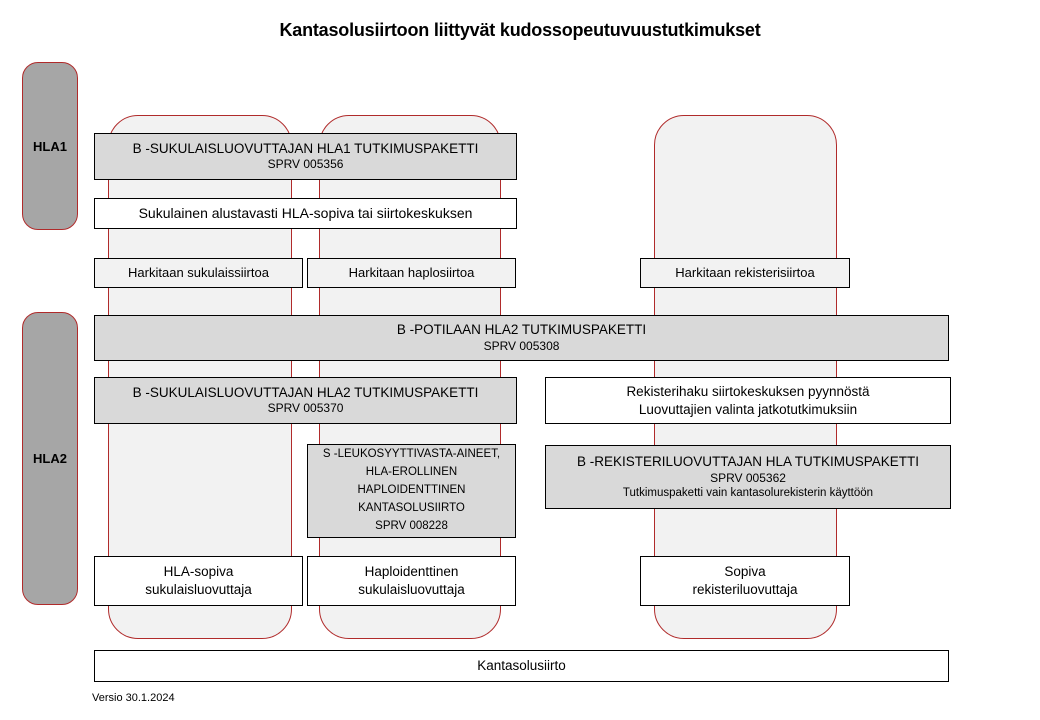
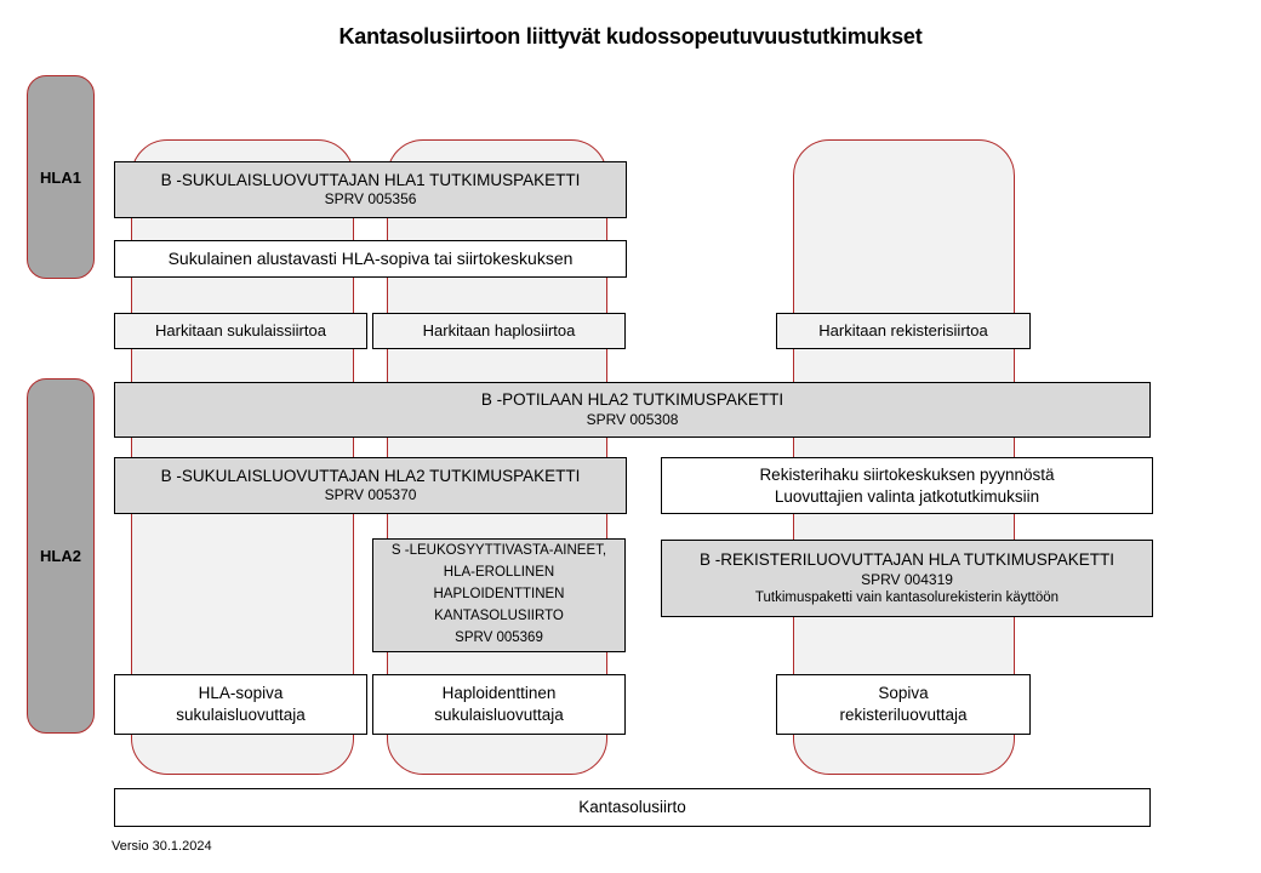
  Kantasolusiirtoon liittyvät kudossopeutuvuustutkimukset
  HLA1
  HLA2
  B -SUKULAISLUOVUTTAJAN HLA1 TUTKIMUSPAKETTI
  SPRV 005356
  Sukulainen alustavasti HLA-sopiva tai siirtokeskuksen
  Harkitaan sukulaissiirtoa
  Harkitaan haplosiirtoa
  Harkitaan rekisterisiirtoa
  B -POTILAAN HLA2 TUTKIMUSPAKETTI
  SPRV 005308
  B -SUKULAISLUOVUTTAJAN HLA2 TUTKIMUSPAKETTI
  SPRV 005370
  Rekisterihaku siirtokeskuksen pyynnöstä
  Luovuttajien valinta jatkotutkimuksiin
  S -LEUKOSYYTTIVASTA-AINEET,
  HLA-EROLLINEN
  HAPLOIDENTTINEN
  KANTASOLUSIIRTO
- SPRV 008228
+ SPRV 005369
  B -REKISTERILUOVUTTAJAN HLA TUTKIMUSPAKETTI
- SPRV 005362
+ SPRV 004319
  Tutkimuspaketti vain kantasolurekisterin käyttöön
  HLA-sopiva
  sukulaisluovuttaja
  Haploidenttinen
  sukulaisluovuttaja
  Sopiva
  rekisteriluovuttaja
  Kantasolusiirto
  Versio 30.1.2024
